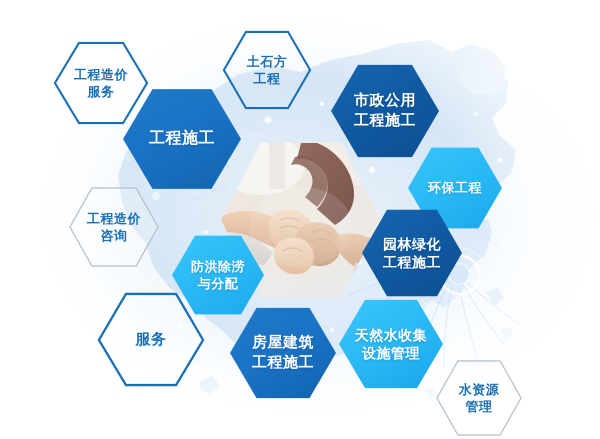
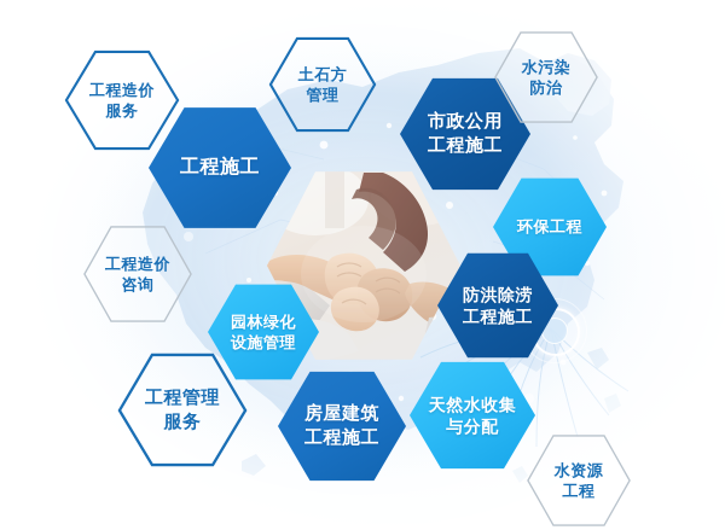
  工程造价
  服务
  土石方
- 工程
+ 管理
  工程施工
  市政公用
  工程施工
+ 水污染
+ 防治
  环保工程
  工程造价
  咨询
- 防洪除涝
+ 园林绿化
- 与分配
+ 设施管理
- 园林绿化
+ 防洪除涝
  工程施工
+ 工程管理
  服务
  房屋建筑
  工程施工
  天然水收集
- 设施管理
+ 与分配
  水资源
- 管理
+ 工程
